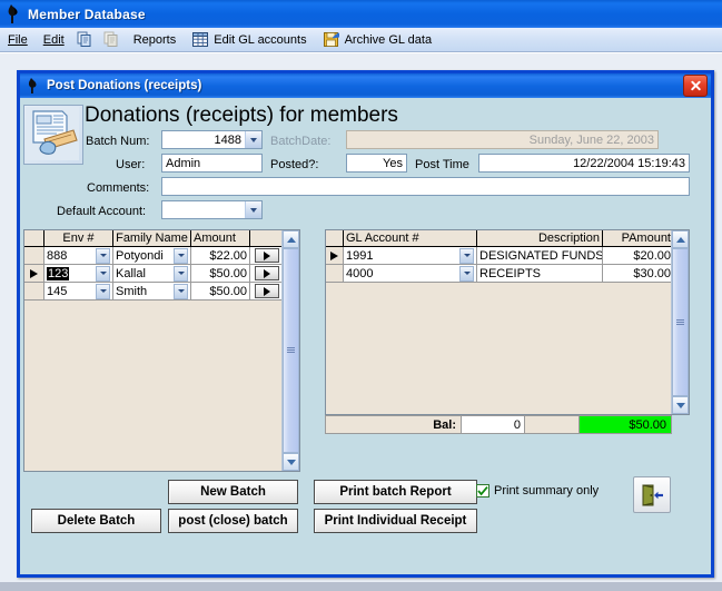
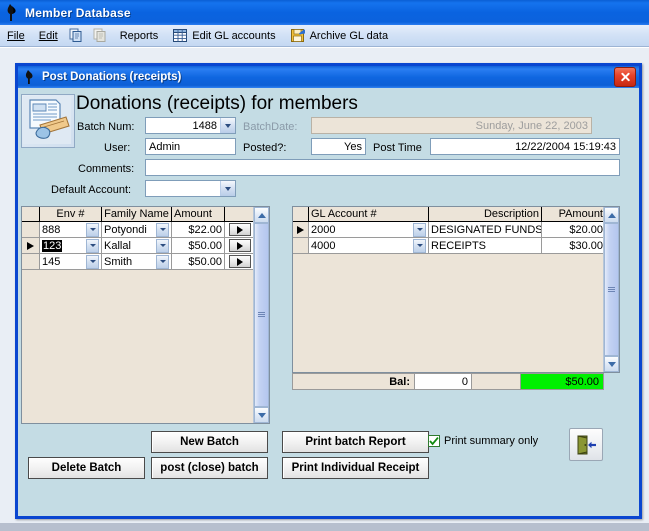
  Member Database
  File
  Edit
  Reports
  Edit GL accounts
  Archive GL data
  Post Donations (receipts)
  Donations (receipts) for members
  Batch Num:
  1488
  BatchDate:
  Sunday, June 22, 2003
  User:
  Admin
  Posted?:
  Yes
  Post Time
  12/22/2004 15:19:43
  Comments:
  Default Account:
  Env #
  Family Name
  Amount
  888
  Potyondi
  $22.00
  123
  Kallal
  $50.00
  145
  Smith
  $50.00
  GL Account #
  Description
  PAmount
- 1991
+ 2000
  DESIGNATED FUNDS
  $20.00
  4000
  RECEIPTS
  $30.00
  Bal:
  0
  $50.00
  New Batch
  Print batch Report
  Print summary only
  Delete Batch
  post (close) batch
  Print Individual Receipt
